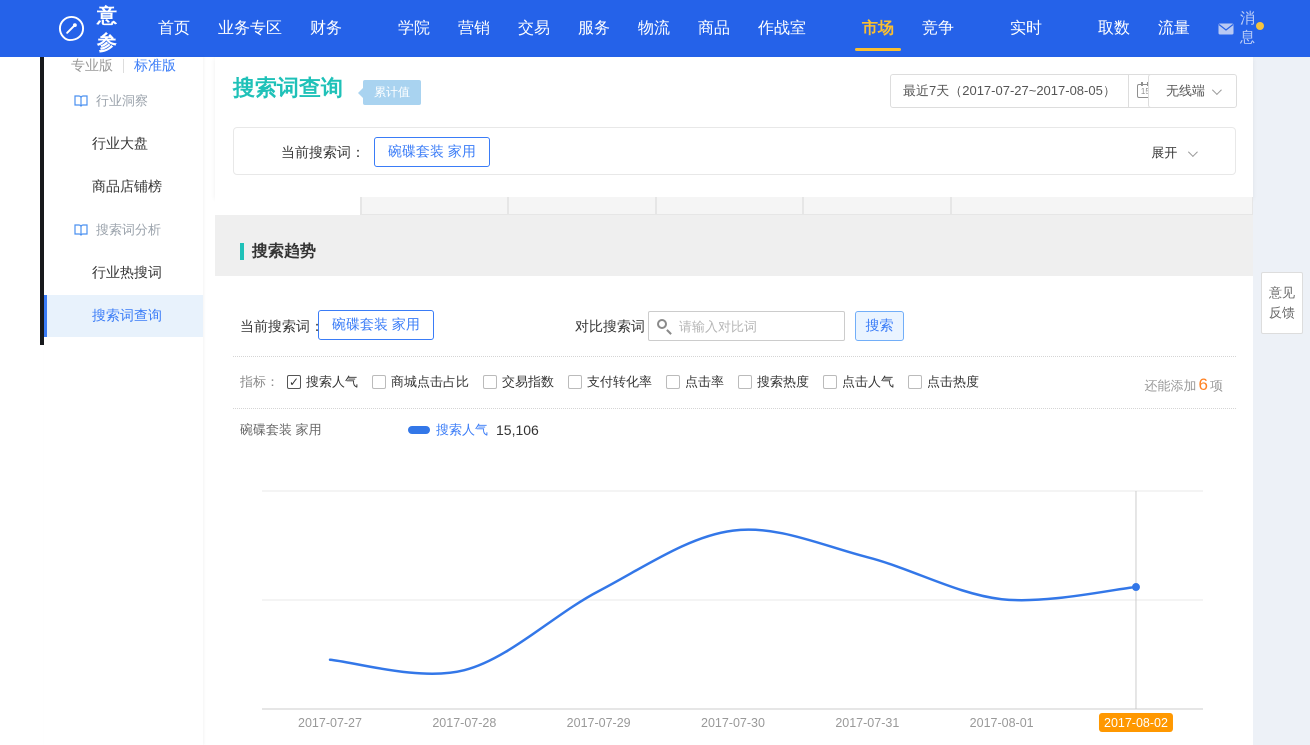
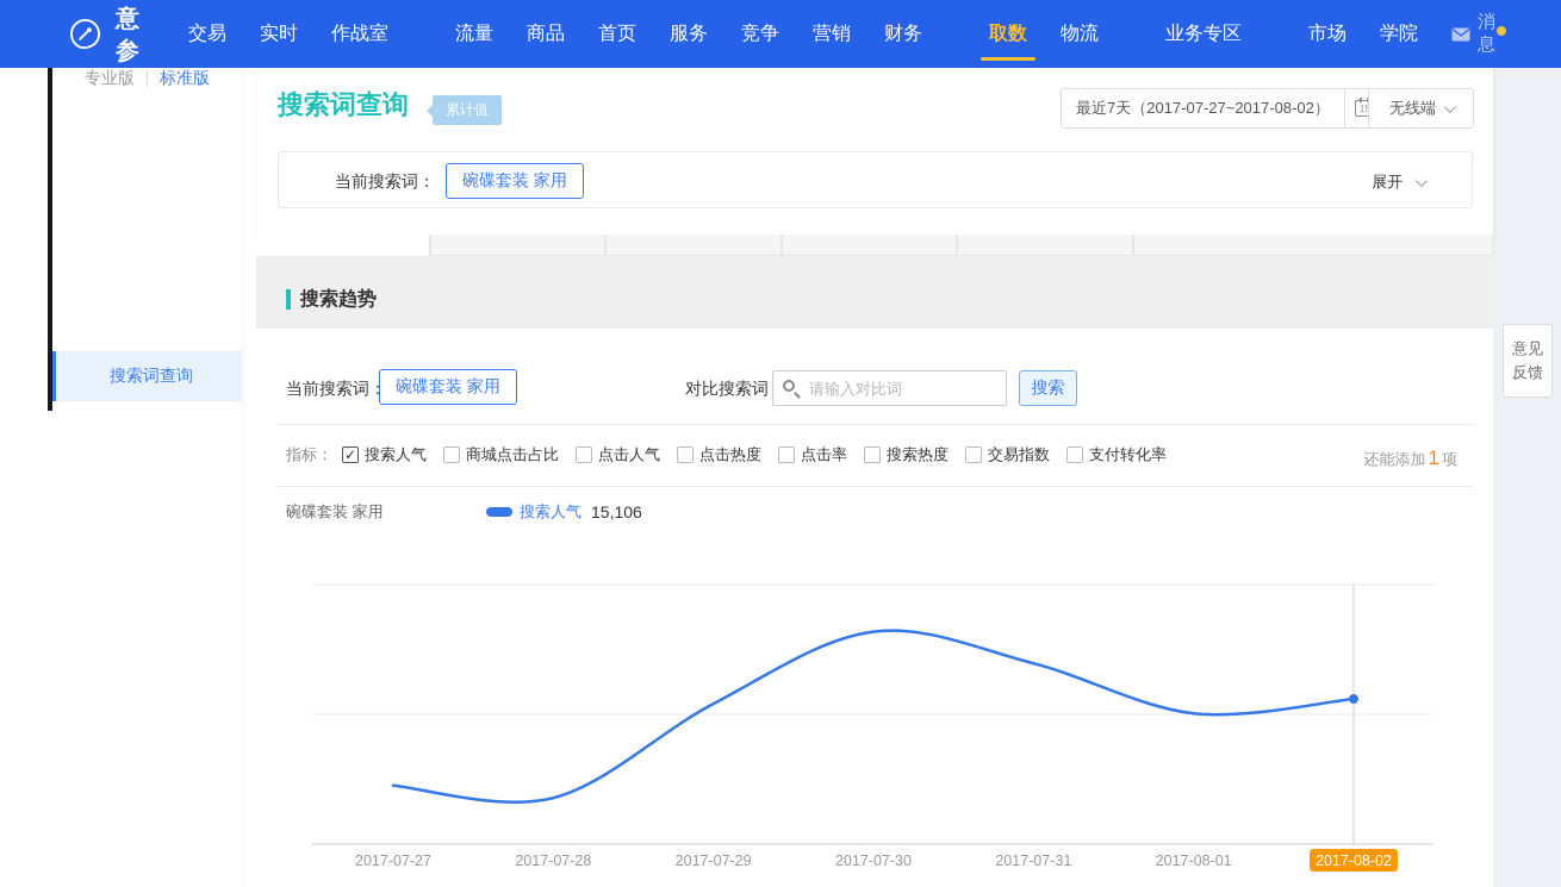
- 首页
+ 交易
- 业务专区
+ 实时
- 财务
+ 作战室
- 学院
+ 流量
- 营销
+ 商品
- 交易
+ 首页
  服务
- 物流
+ 竞争
- 商品
+ 营销
- 作战室
+ 财务
- 市场
+ 取数
- 竞争
+ 物流
- 实时
+ 业务专区
- 取数
+ 市场
- 流量
+ 学院
  消息
  专业版
  标准版
- 行业洞察
- 行业大盘
- 商品店铺榜
- 搜索词分析
- 行业热搜词
  搜索词查询
  意见
  反馈
  搜索词查询
  累计值
- 最近7天（2017-07-27~2017-08-05）
+ 最近7天（2017-07-27~2017-08-02）
  无线端
  当前搜索词：
  碗碟套装 家用
  展开
  搜索趋势
  当前搜索词：
  碗碟套装 家用
  对比搜索词
  请输入对比词
  搜索
  指标：
  ✓
  搜索人气
  商城点击占比
- 交易指数
+ 点击人气
- 支付转化率
+ 点击热度
  点击率
  搜索热度
- 点击人气
+ 交易指数
- 点击热度
+ 支付转化率
- 还能添加 6 项
+ 还能添加 1 项
  碗碟套装 家用
  搜索人气
  15,106
  2017-07-27
  2017-07-28
  2017-07-29
  2017-07-30
  2017-07-31
  2017-08-01
  2017-08-02
